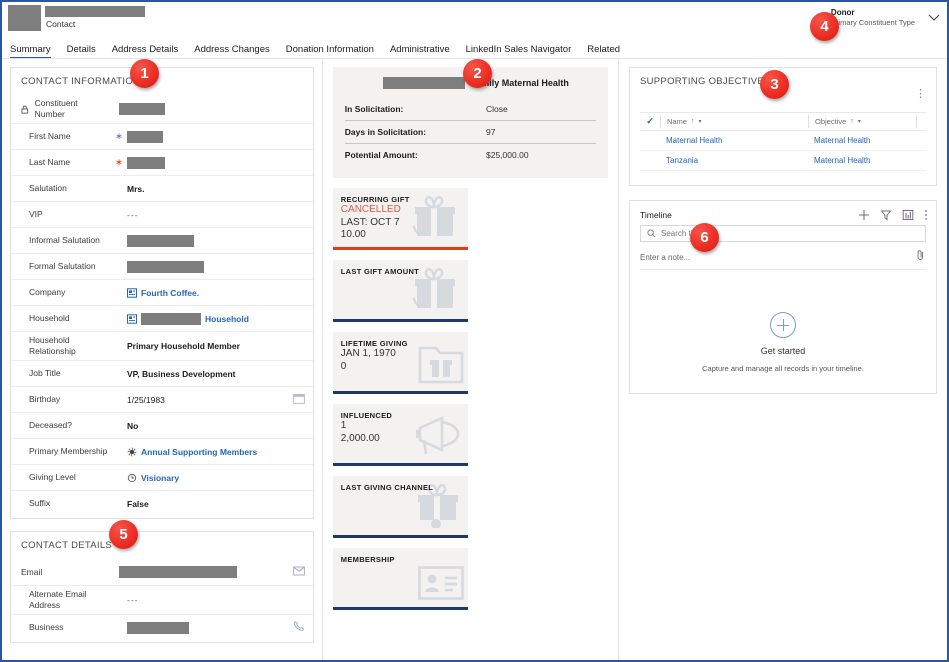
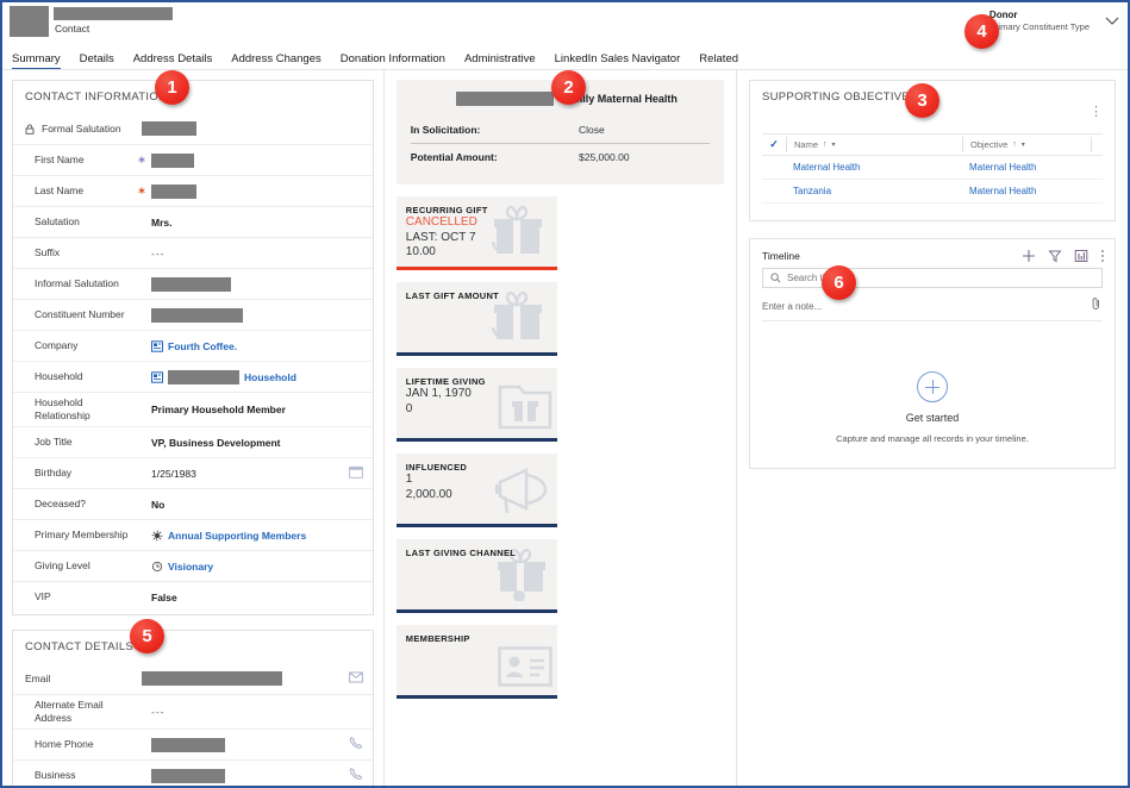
  Contact
  Donor
  imary Constituent Type
  Summary
  Details
  Address Details
  Address Changes
  Donation Information
  Administrative
  LinkedIn Sales Navigator
  Related
  CONTACT INFORMATIO
- Constituent Number
+ Formal Salutation
  First Name
  ∗
  Last Name
  ∗
  Salutation
  Mrs.
- VIP
+ Suffix
  ---
  Informal Salutation
- Formal Salutation
+ Constituent Number
  Company
  Fourth Coffee.
  Household
  Household
  Household Relationship
  Primary Household Member
  Job Title
  VP, Business Development
  Birthday
  1/25/1983
  Deceased?
  No
  Primary Membership
  Annual Supporting Members
  Giving Level
  Visionary
- Suffix
+ VIP
  False
  CONTACT DETAILS
  Email
  Alternate Email Address
  ---
+ Home Phone
  Business
  ily Maternal Health
  In Solicitation:
  Close
- Days in Solicitation:
- 97
  Potential Amount:
  $25,000.00
  RECURRING GIFT
  CANCELLED
  LAST: OCT 7
  10.00
  LAST GIFT AMOUNT
  LIFETIME GIVING
  JAN 1, 1970
  0
  INFLUENCED
  1
  2,000.00
  LAST GIVING CHANNEL
  MEMBERSHIP
  SUPPORTING OBJECTIV
  ⋮
  ✓
  Name
  Objective
  Maternal Health
  Maternal Health
  Tanzania
  Maternal Health
  Timeline
  Enter a note...
  Get started
  Capture and manage all records in your timeline.
  1
  2
  3
  4
  5
  6
